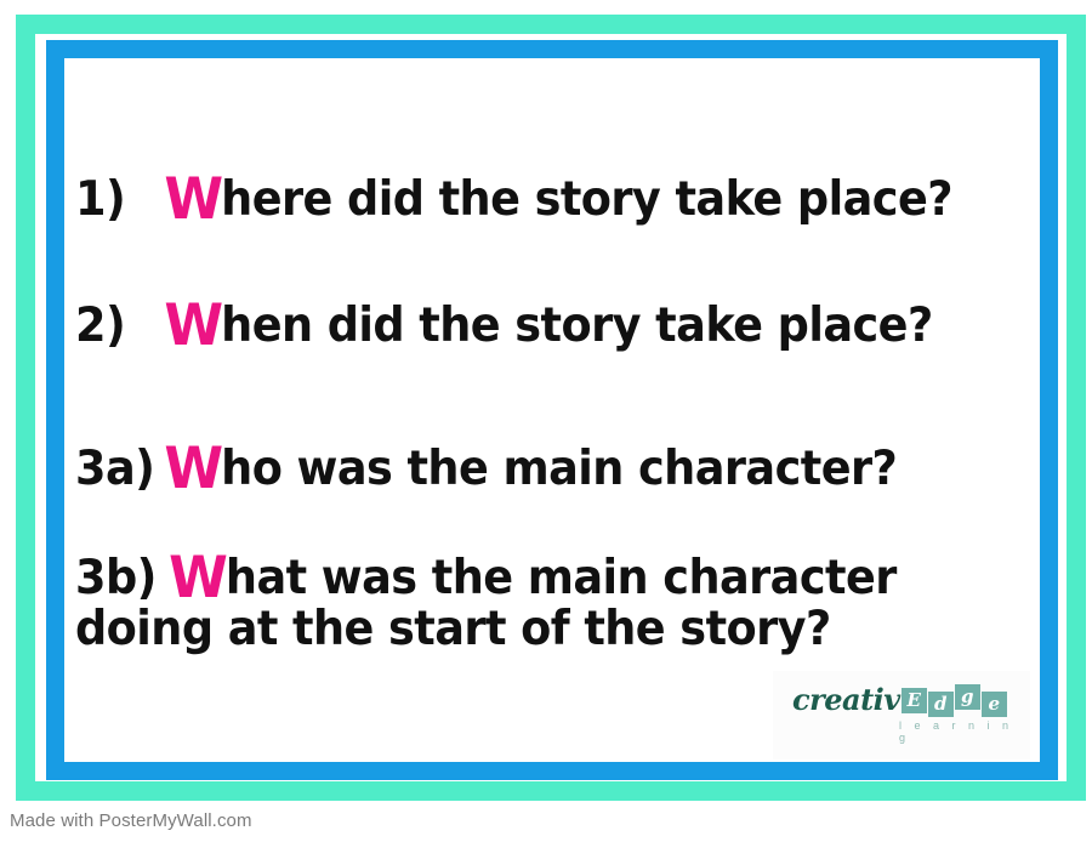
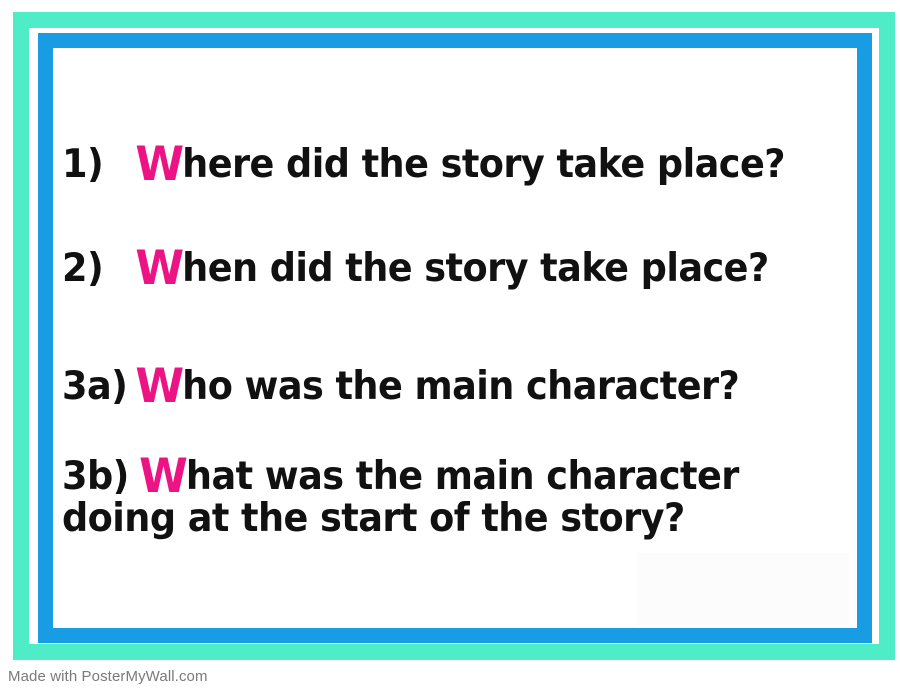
  1) Where did the story take place?
  2) When did the story take place?
  3a) Who was the main character?
  3b) What was the main character doing at the start of the story?
- creativ
- E
- d
- g
- e
- l e a r n i n g
  Made with PosterMyWall.com
